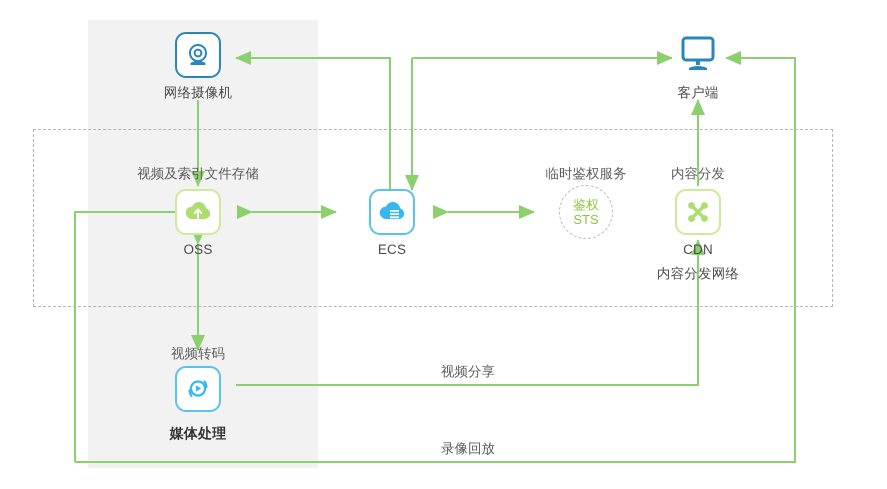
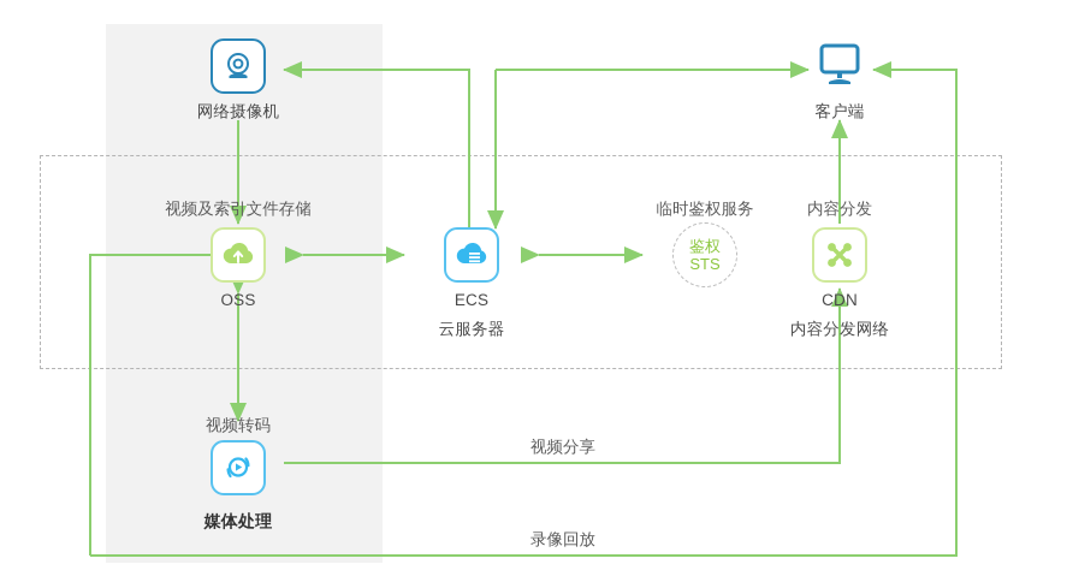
  网络摄像机
  客户端
  视频及索引文件存储
  OSS
  ECS
+ 云服务器
  临时鉴权服务
  鉴权
  STS
  内容分发
  CDN
  内容分发网络
  视频转码
  媒体处理
  视频分享
  录像回放
